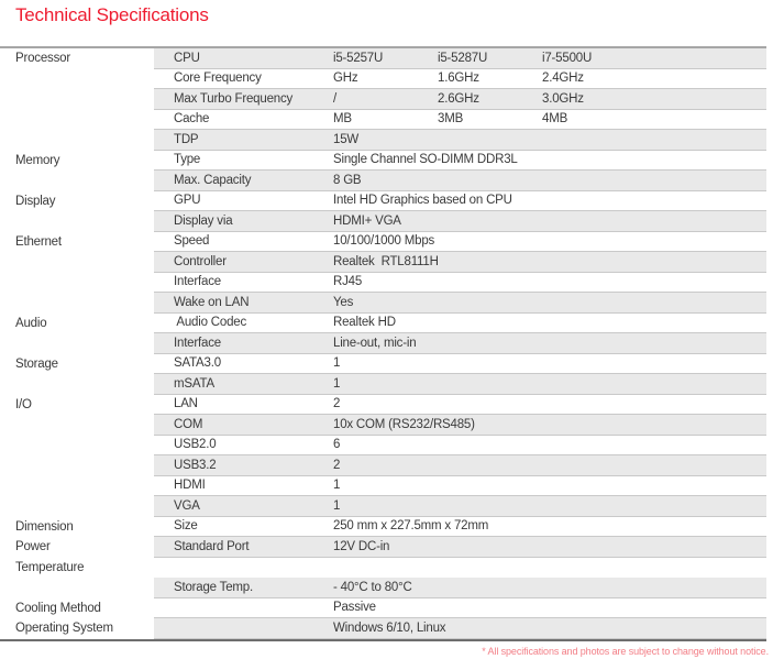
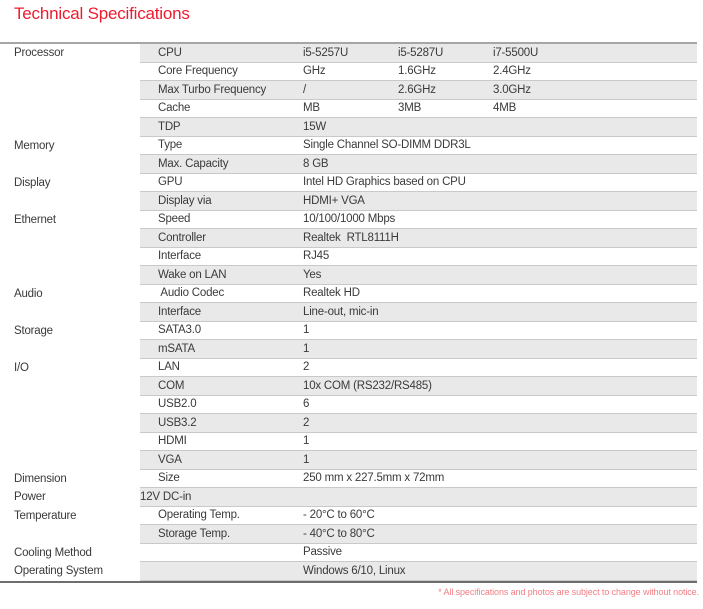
  Technical Specifications
  Processor
  CPU
  i5-5257U
  i5-5287U
  i7-5500U
  Core Frequency
  GHz
  1.6GHz
  2.4GHz
  Max Turbo Frequency
  /
  2.6GHz
  3.0GHz
  Cache
  MB
  3MB
  4MB
  TDP
  15W
  Memory
  Type
  Single Channel SO-DIMM DDR3L
  Max. Capacity
  8 GB
  Display
  GPU
  Intel HD Graphics based on CPU
  Display via
  HDMI+ VGA
  Ethernet
  Speed
  10/100/1000 Mbps
  Controller
  Realtek RTL8111H
  Interface
  RJ45
  Wake on LAN
  Yes
  Audio
  Audio Codec
  Realtek HD
  Interface
  Line-out, mic-in
  Storage
  SATA3.0
  1
  mSATA
  1
  I/O
  LAN
  2
  COM
  10x COM (RS232/RS485)
  USB2.0
  6
  USB3.2
  2
  HDMI
  1
  VGA
  1
  Dimension
  Size
  250 mm x 227.5mm x 72mm
  Power
- Standard Port
  12V DC-in
  Temperature
+ Operating Temp.
+ - 20°C to 60°C
  Storage Temp.
  - 40°C to 80°C
  Cooling Method
  Passive
  Operating System
  Windows 6/10, Linux
  * All specifications and photos are subject to change without notice.
